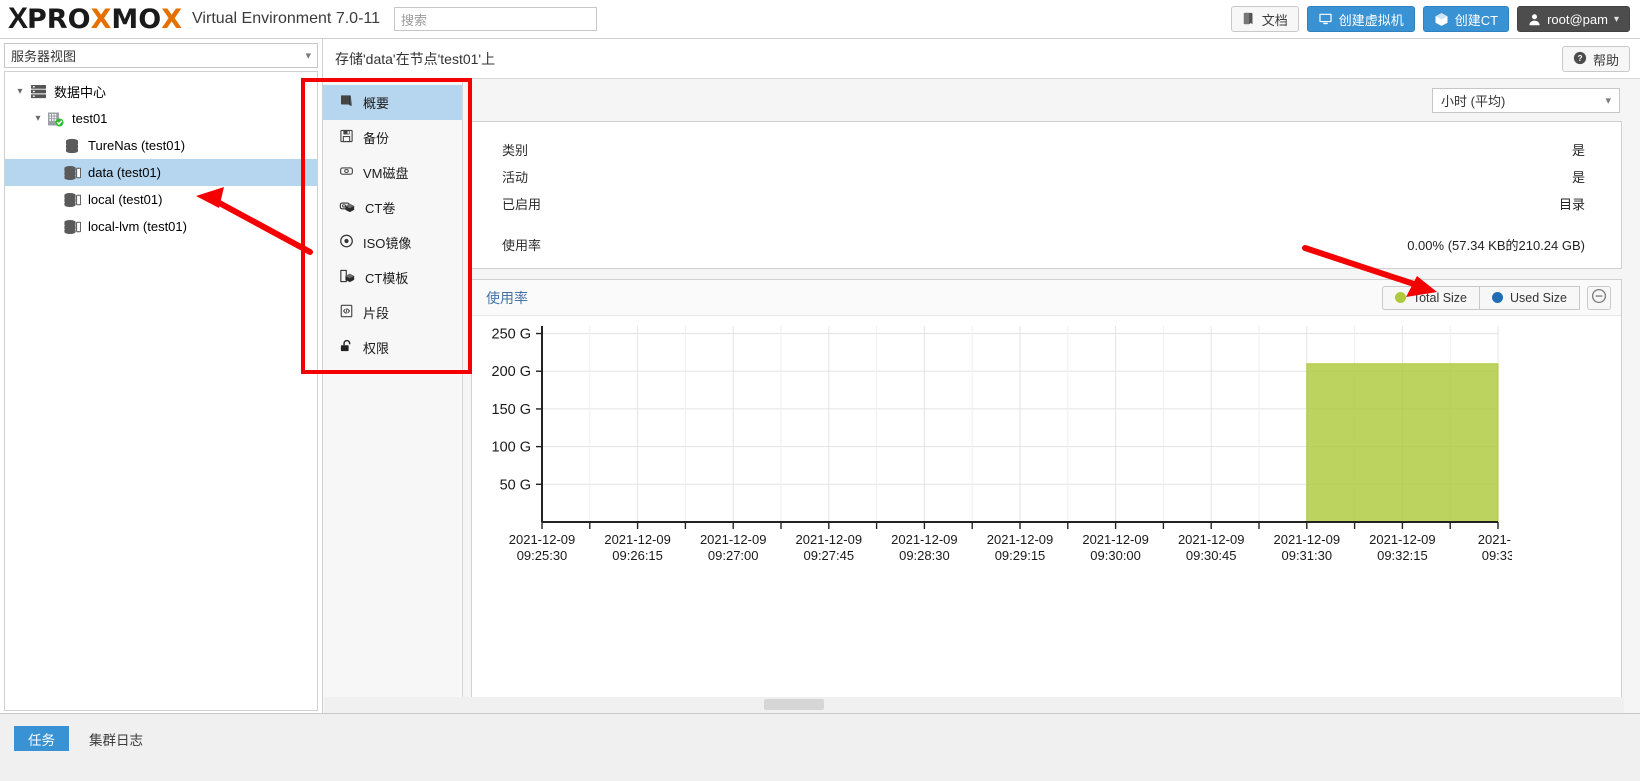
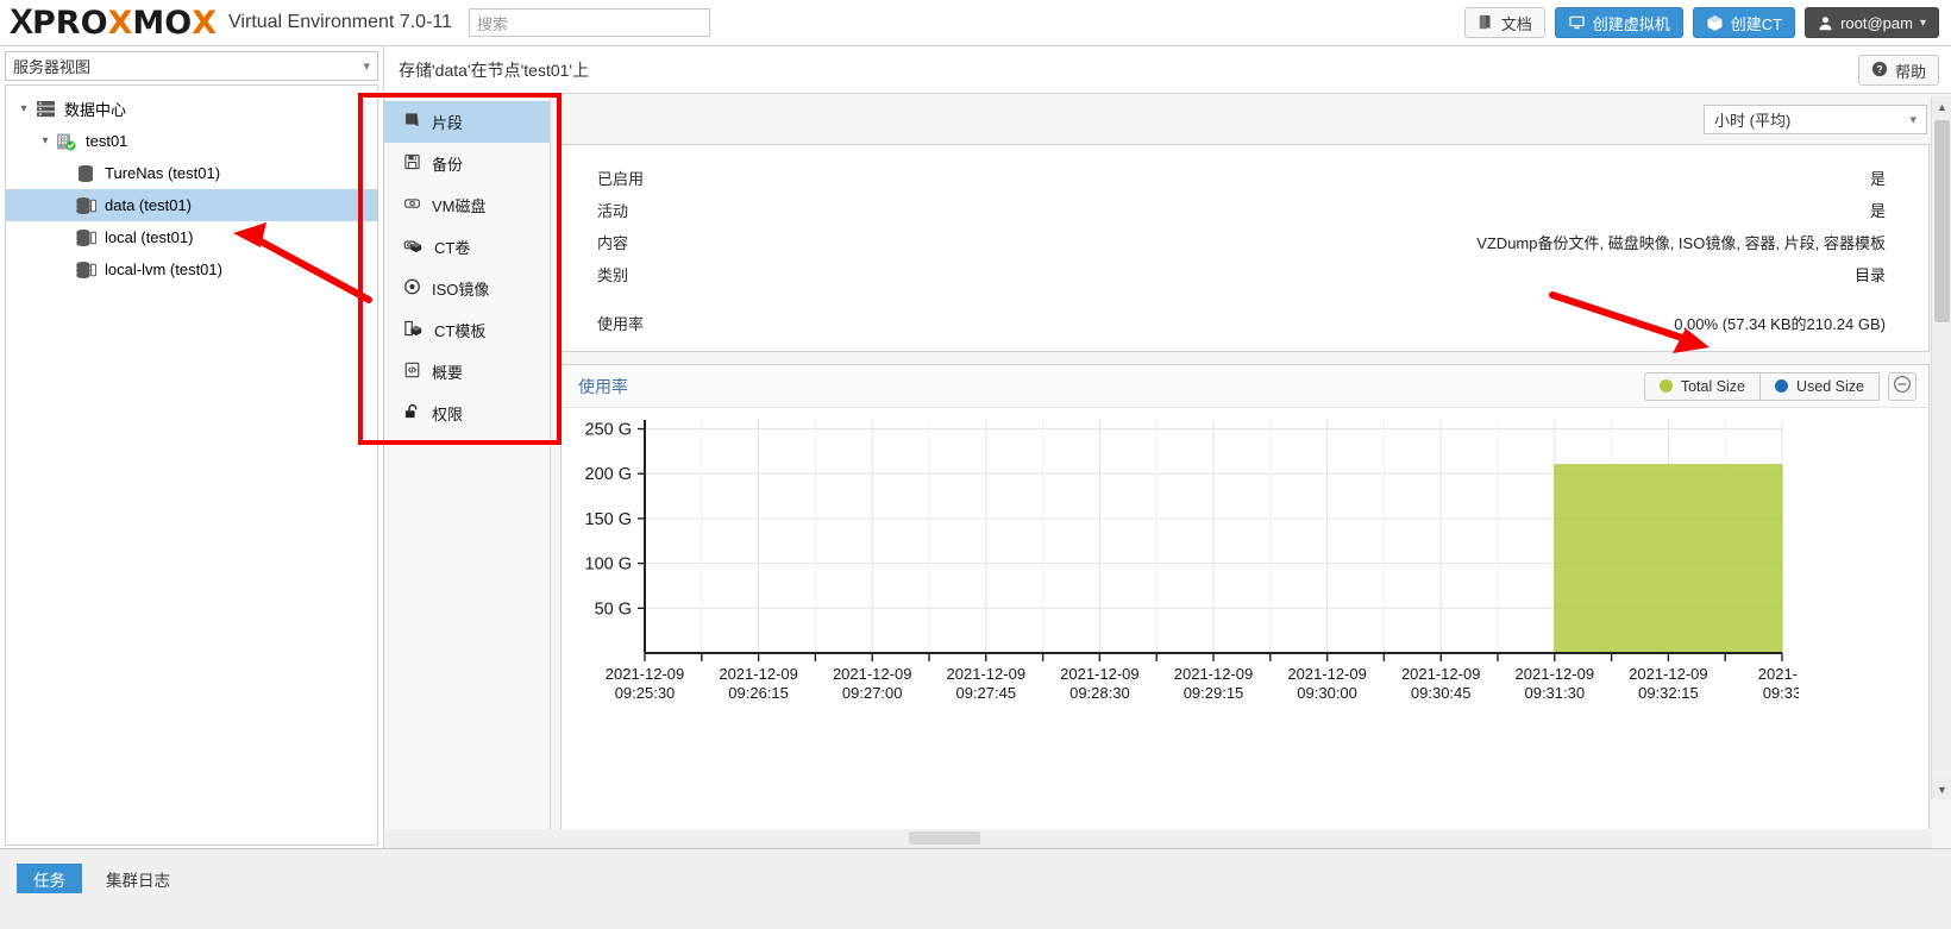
  X
  PRO
  X
  MO
  X
  Virtual Environment 7.0-11
  搜索
  文档
  创建虚拟机
  创建CT
  root@pam
  ▾
  服务器视图
  ▾
  ▾
  数据中心
  ▾
  test01
  TureNas (test01)
  data (test01)
  local (test01)
  local-lvm (test01)
  存储'data'在节点'test01'上
  ?
  帮助
- 概要
+ 片段
  备份
  VM磁盘
  CT卷
  ISO镜像
  CT模板
- 片段
+ 概要
  权限
  小时 (平均)
  ▾
- 类别
+ 已启用
  是
  活动
  是
+ 内容
+ VZDump备份文件, 磁盘映像, ISO镜像, 容器, 片段, 容器模板
- 已启用
+ 类别
  目录
  使用率
  0.00% (57.34 KB的210.24 GB)
  使用率
  Total Size
  Used Size
  250 G
  200 G
  150 G
  100 G
  50 G
  2021-12-09
  09:25:30
  2021-12-09
  09:26:15
  2021-12-09
  09:27:00
  2021-12-09
  09:27:45
  2021-12-09
  09:28:30
  2021-12-09
  09:29:15
  2021-12-09
  09:30:00
  2021-12-09
  09:30:45
  2021-12-09
  09:31:30
  2021-12-09
  09:32:15
  2021-
  09:33
+ ▲
+ ▼
  任务
  集群日志
